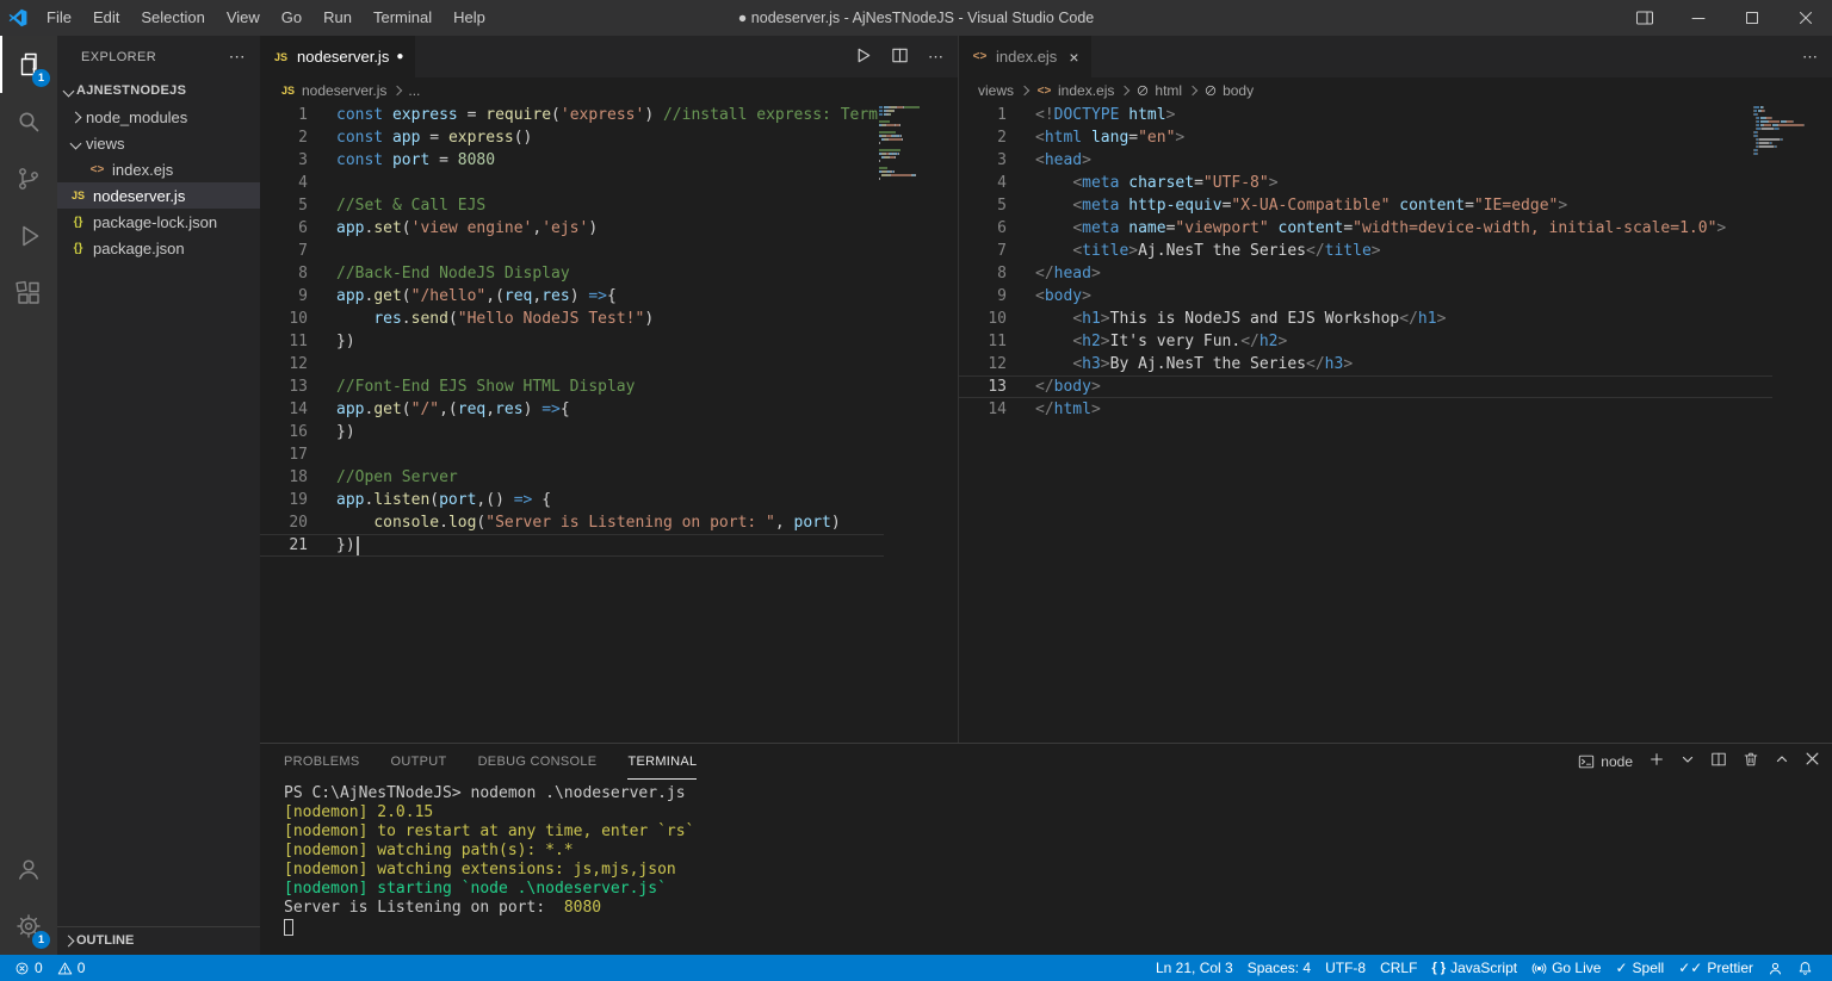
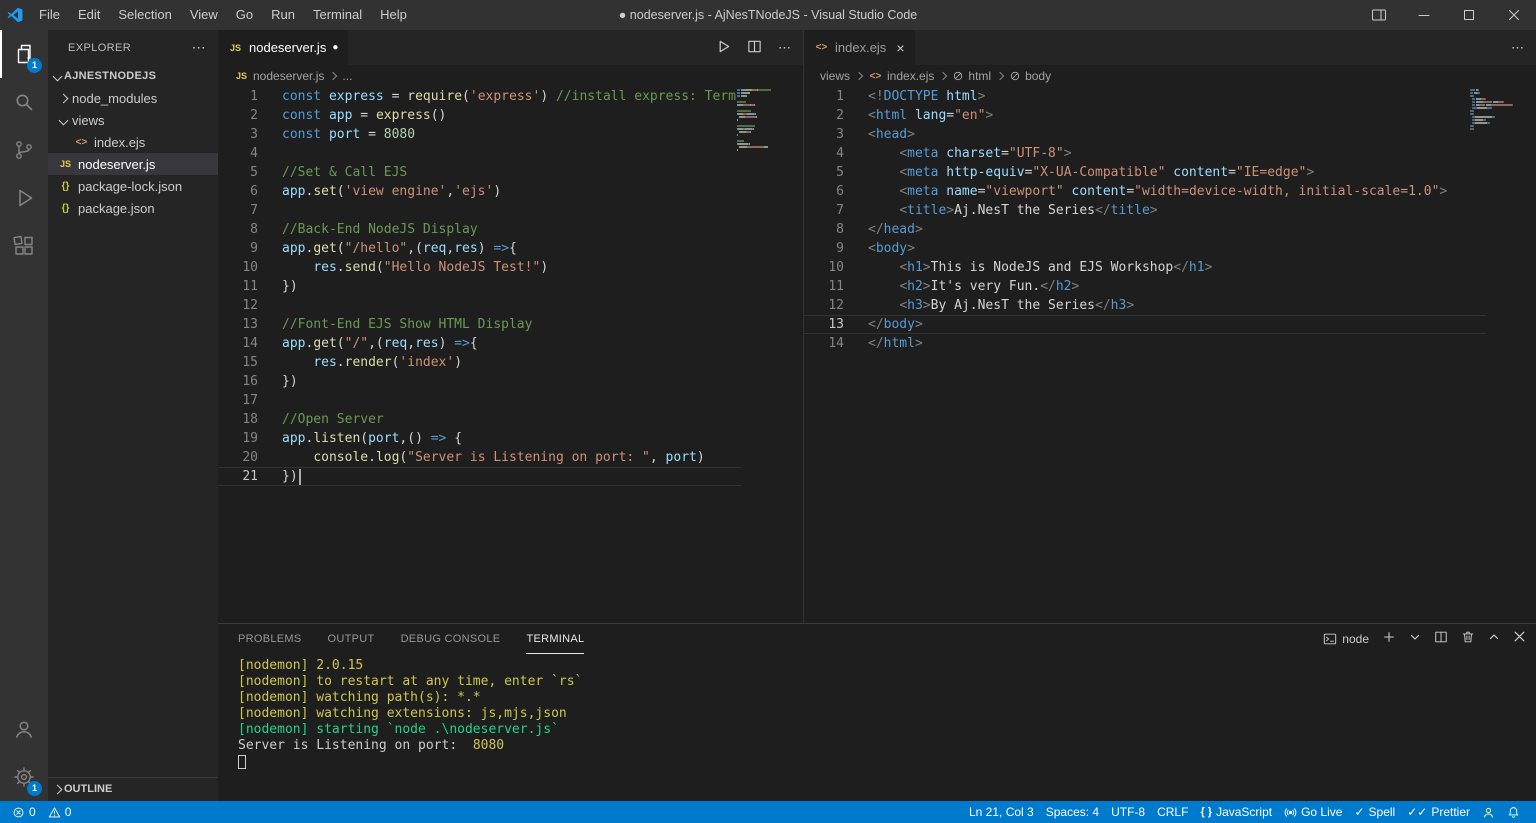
  File
  Edit
  Selection
  View
  Go
  Run
  Terminal
  Help
  ● nodeserver.js - AjNesTNodeJS - Visual Studio Code
  1
  1
  EXPLORER
  ⋯
  AJNESTNODEJS
  node_modules
  views
  <>
  index.ejs
  JS
  nodeserver.js
  {}
  package-lock.json
  {}
  package.json
  OUTLINE
  JS
  nodeserver.js
  ●
  ⋯
  JS
  nodeserver.js
  ...
  1
  const express = require('express') //install express: Term
  2
  const app = express()
  3
  const port = 8080
  4
  5
  //Set & Call EJS
  6
  app.set('view engine','ejs')
  7
  8
  //Back-End NodeJS Display
  9
  app.get("/hello",(req,res) =>{
  10
  res.send("Hello NodeJS Test!")
  11
  })
  12
  13
  //Font-End EJS Show HTML Display
  14
  app.get("/",(req,res) =>{
+ 15
+ res.render('index')
  16
  })
  17
  18
  //Open Server
  19
  app.listen(port,() => {
  20
  console.log("Server is Listening on port: ", port)
  21
  })
  <>
  index.ejs
  ×
  ⋯
  views
  <>
  index.ejs
  html
  body
  1
  <!DOCTYPE html>
  2
  <html lang="en">
  3
  <head>
  4
  <meta charset="UTF-8">
  5
  <meta http-equiv="X-UA-Compatible" content="IE=edge">
  6
  <meta name="viewport" content="width=device-width, initial-scale=1.0">
  7
  <title>Aj.NesT the Series</title>
  8
  </head>
  9
  <body>
  10
  <h1>This is NodeJS and EJS Workshop</h1>
  11
  <h2>It's very Fun.</h2>
  12
  <h3>By Aj.NesT the Series</h3>
  13
  </body>
  14
  </html>
  PROBLEMS
  OUTPUT
  DEBUG CONSOLE
  TERMINAL
  node
- PS C:\AjNesTNodeJS> nodemon .\nodeserver.js
  [nodemon] 2.0.15
  [nodemon] to restart at any time, enter `rs`
  [nodemon] watching path(s): *.*
  [nodemon] watching extensions: js,mjs,json
  [nodemon] starting `node .\nodeserver.js`
  Server is Listening on port: 8080
  0
  0
  Ln 21, Col 3
  Spaces: 4
  UTF-8
  CRLF
  { }
  JavaScript
  Go Live
  ✓
  Spell
  ✓✓
  Prettier
